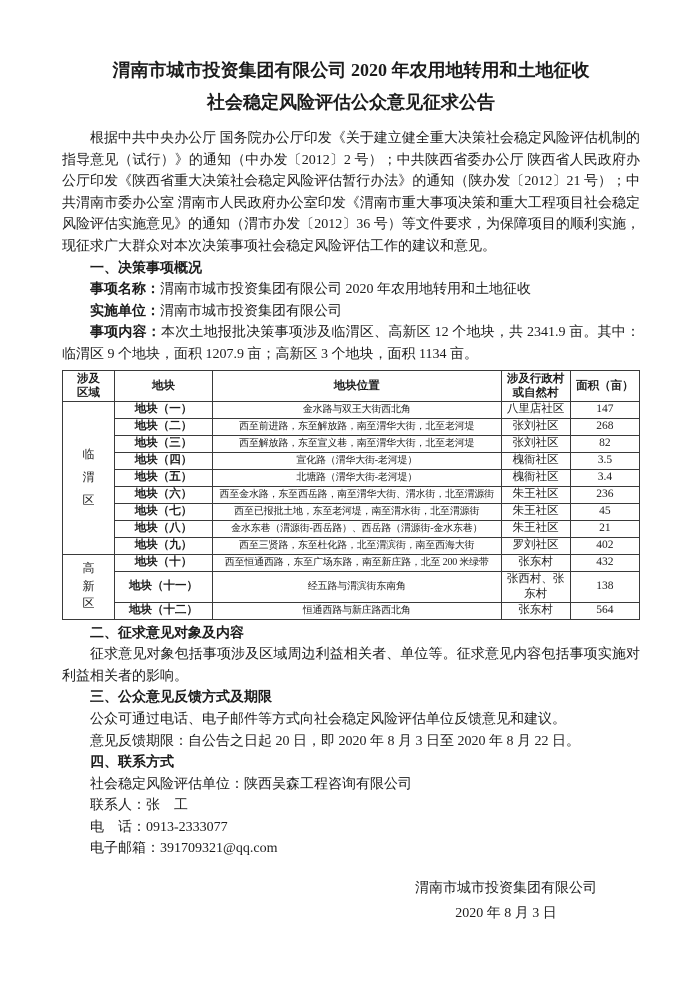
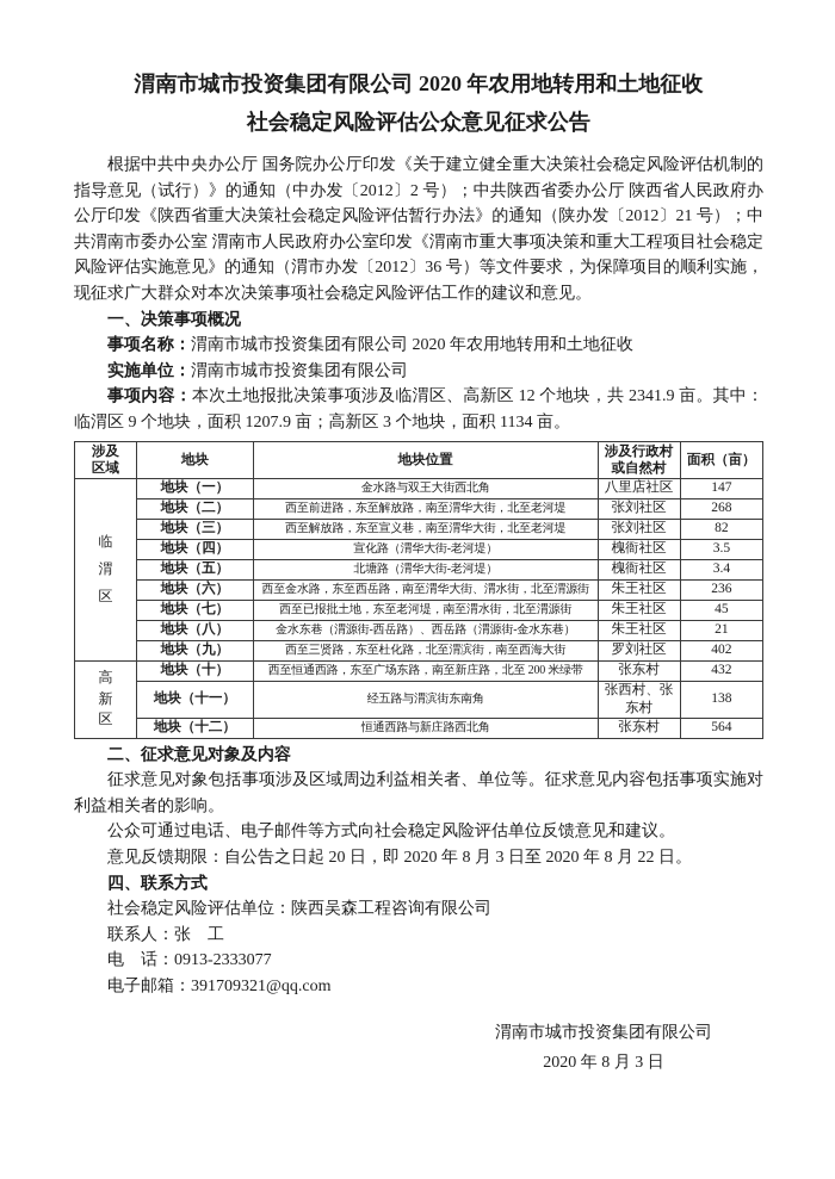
  渭南市城市投资集团有限公司 2020 年农用地转用和土地征收
  社会稳定风险评估公众意见征求公告
  根据中共中央办公厅 国务院办公厅印发《关于建立健全重大决策社会稳定风险评估机制的指导意见（试行）》的通知（中办发〔2012〕2 号）；中共陕西省委办公厅 陕西省人民政府办公厅印发《陕西省重大决策社会稳定风险评估暂行办法》的通知（陕办发〔2012〕21 号）；中共渭南市委办公室 渭南市人民政府办公室印发《渭南市重大事项决策和重大工程项目社会稳定风险评估实施意见》的通知（渭市办发〔2012〕36 号）等文件要求，为保障项目的顺利实施，现征求广大群众对本次决策事项社会稳定风险评估工作的建议和意见。
  一、决策事项概况
  事项名称：渭南市城市投资集团有限公司 2020 年农用地转用和土地征收
  实施单位：渭南市城市投资集团有限公司
  事项内容：本次土地报批决策事项涉及临渭区、高新区 12 个地块，共 2341.9 亩。其中：临渭区 9 个地块，面积 1207.9 亩；高新区 3 个地块，面积 1134 亩。
  涉及 区域	地块	地块位置	涉及行政村 或自然村	面积（亩）
  临渭区	地块（一）	金水路与双王大街西北角	八里店社区	147
  地块（二）	西至前进路，东至解放路，南至渭华大街，北至老河堤	张刘社区	268
  地块（三）	西至解放路，东至宣义巷，南至渭华大街，北至老河堤	张刘社区	82
  地块（四）	宣化路（渭华大街-老河堤）	槐衙社区	3.5
  地块（五）	北塘路（渭华大街-老河堤）	槐衙社区	3.4
  地块（六）	西至金水路，东至西岳路，南至渭华大街、渭水街，北至渭源街	朱王社区	236
  地块（七）	西至已报批土地，东至老河堤，南至渭水街，北至渭源街	朱王社区	45
  地块（八）	金水东巷（渭源街-西岳路）、西岳路（渭源街-金水东巷）	朱王社区	21
  地块（九）	西至三贤路，东至杜化路，北至渭滨街，南至西海大街	罗刘社区	402
  高新区	地块（十）	西至恒通西路，东至广场东路，南至新庄路，北至 200 米绿带	张东村	432
  地块（十一）	经五路与渭滨街东南角	张西村、张东村	138
  地块（十二）	恒通西路与新庄路西北角	张东村	564
  二、征求意见对象及内容
  征求意见对象包括事项涉及区域周边利益相关者、单位等。征求意见内容包括事项实施对利益相关者的影响。
- 三、公众意见反馈方式及期限
  公众可通过电话、电子邮件等方式向社会稳定风险评估单位反馈意见和建议。
  意见反馈期限：自公告之日起 20 日，即 2020 年 8 月 3 日至 2020 年 8 月 22 日。
  四、联系方式
  社会稳定风险评估单位：陕西吴森工程咨询有限公司
  联系人：张 工
  电 话：0913-2333077
  电子邮箱：391709321@qq.com
  渭南市城市投资集团有限公司
  2020 年 8 月 3 日
